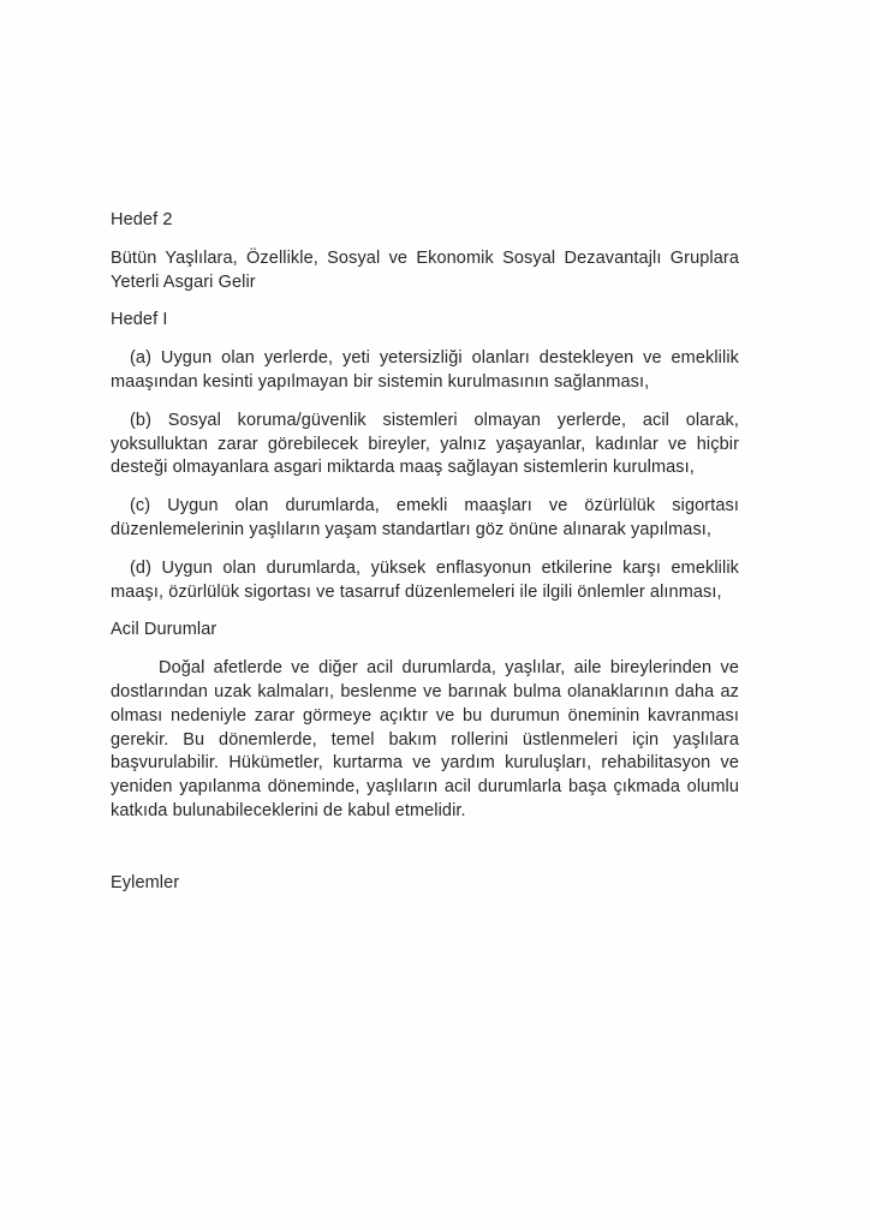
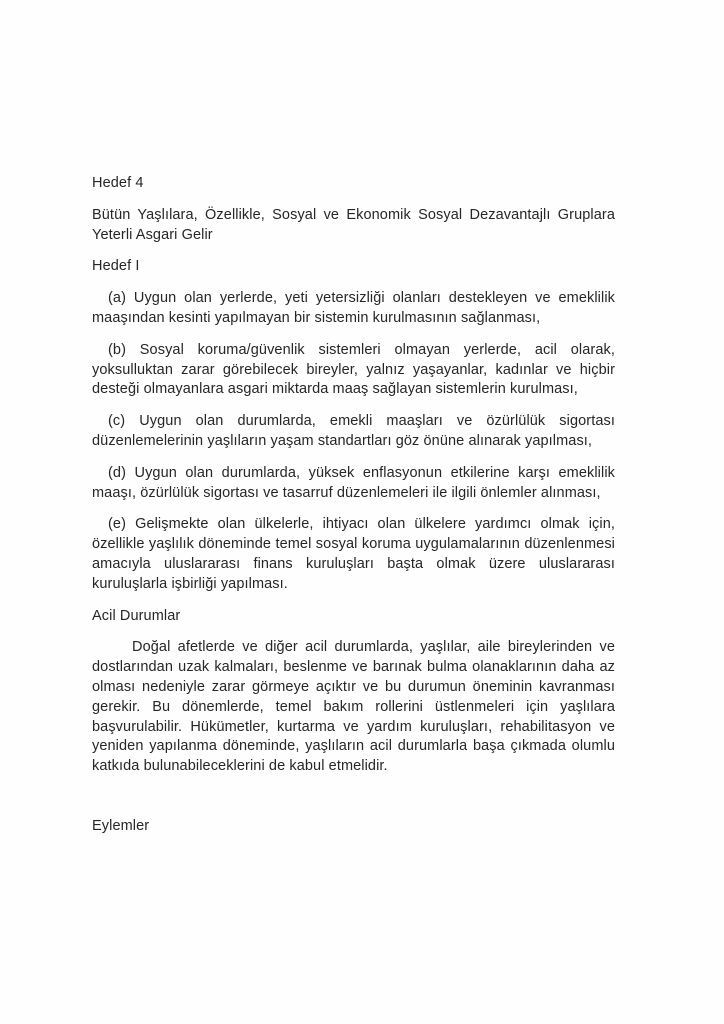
- Hedef 2
+ Hedef 4
  Bütün Yaşlılara, Özellikle, Sosyal ve Ekonomik Sosyal Dezavantajlı Gruplara Yeterli Asgari Gelir
  Hedef I
  (a) Uygun olan yerlerde, yeti yetersizliği olanları destekleyen ve emeklilik maaşından kesinti yapılmayan bir sistemin kurulmasının sağlanması,
  (b) Sosyal koruma/güvenlik sistemleri olmayan yerlerde, acil olarak, yoksulluktan zarar görebilecek bireyler, yalnız yaşayanlar, kadınlar ve hiçbir desteği olmayanlara asgari miktarda maaş sağlayan sistemlerin kurulması,
  (c) Uygun olan durumlarda, emekli maaşları ve özürlülük sigortası düzenlemelerinin yaşlıların yaşam standartları göz önüne alınarak yapılması,
  (d) Uygun olan durumlarda, yüksek enflasyonun etkilerine karşı emeklilik maaşı, özürlülük sigortası ve tasarruf düzenlemeleri ile ilgili önlemler alınması,
+ (e) Gelişmekte olan ülkelerle, ihtiyacı olan ülkelere yardımcı olmak için, özellikle yaşlılık döneminde temel sosyal koruma uygulamalarının düzenlenmesi amacıyla uluslararası finans kuruluşları başta olmak üzere uluslararası kuruluşlarla işbirliği yapılması.
  Acil Durumlar
  Doğal afetlerde ve diğer acil durumlarda, yaşlılar, aile bireylerinden ve dostlarından uzak kalmaları, beslenme ve barınak bulma olanaklarının daha az olması nedeniyle zarar görmeye açıktır ve bu durumun öneminin kavranması gerekir. Bu dönemlerde, temel bakım rollerini üstlenmeleri için yaşlılara başvurulabilir. Hükümetler, kurtarma ve yardım kuruluşları, rehabilitasyon ve yeniden yapılanma döneminde, yaşlıların acil durumlarla başa çıkmada olumlu katkıda bulunabileceklerini de kabul etmelidir.
  Eylemler
